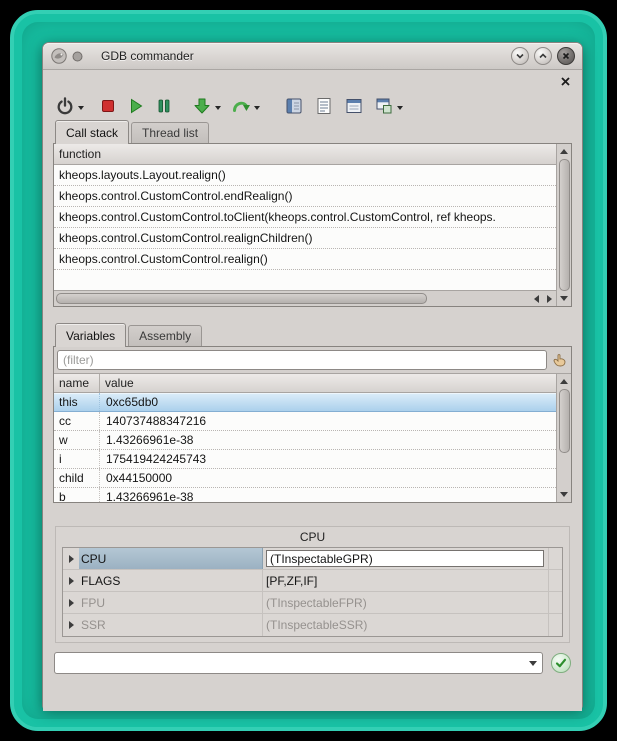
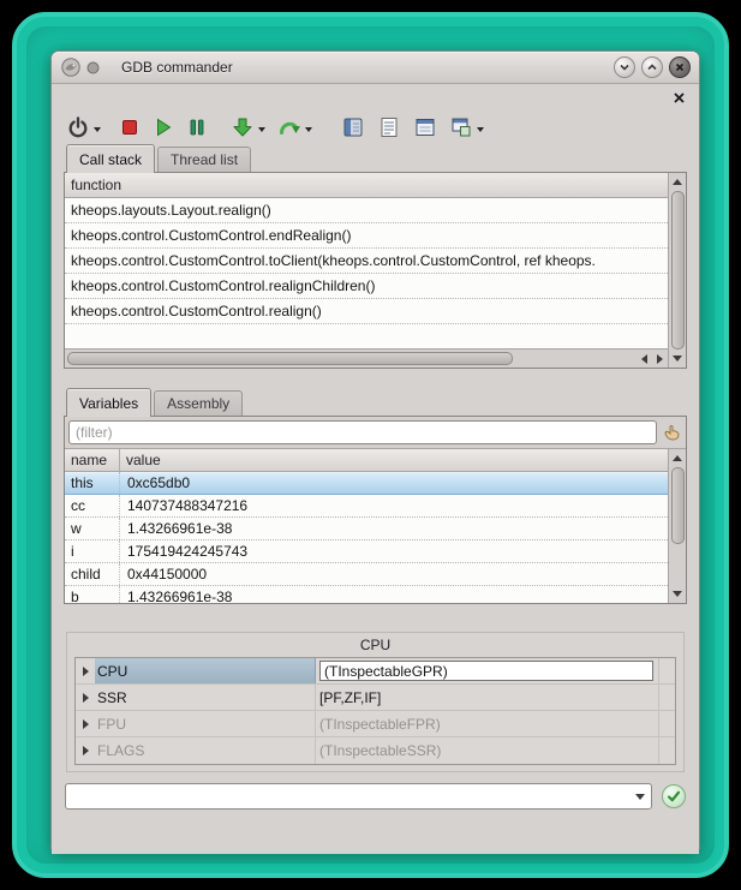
  GDB commander
  Call stack
  Thread list
  function
  kheops.layouts.Layout.realign()
  kheops.control.CustomControl.endRealign()
  kheops.control.CustomControl.toClient(kheops.control.CustomControl, ref kheops.
  kheops.control.CustomControl.realignChildren()
  kheops.control.CustomControl.realign()
  Variables
  Assembly
  (filter)
  name
  value
  this
  0xc65db0
  cc
  140737488347216
  w
  1.43266961e-38
  i
  175419424245743
  child
  0x44150000
  b
  1.43266961e-38
  CPU
  CPU
  (TInspectableGPR)
- FLAGS
+ SSR
  [PF,ZF,IF]
  FPU
  (TInspectableFPR)
- SSR
+ FLAGS
  (TInspectableSSR)
